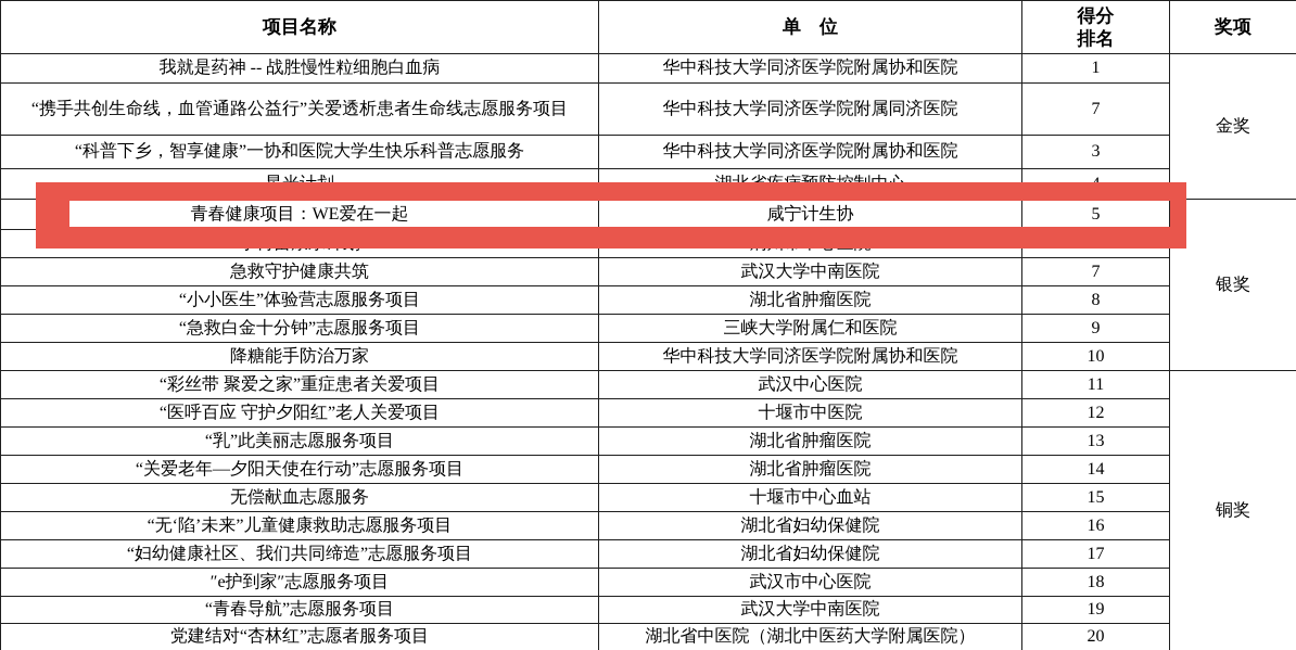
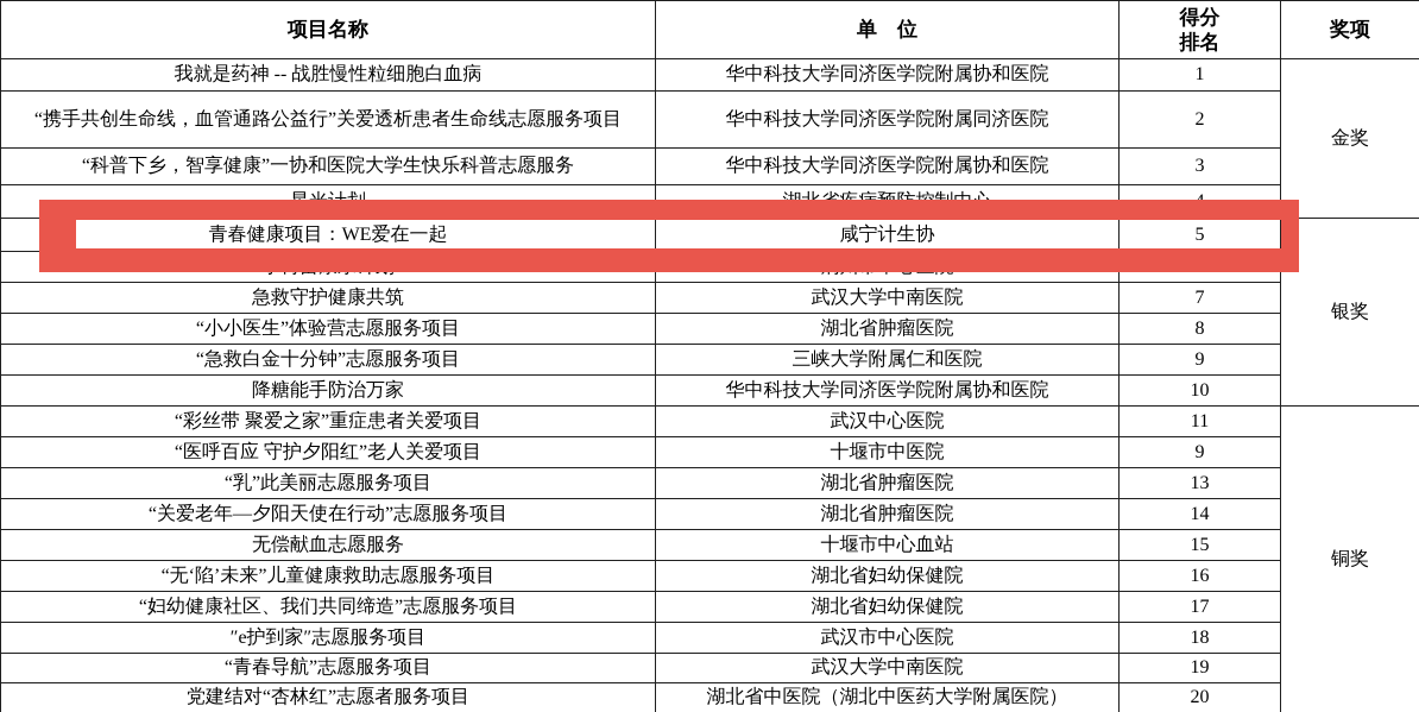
  项目名称	单 位	得分 排名	奖项
  我就是药神 -- 战胜慢性粒细胞白血病	华中科技大学同济医学院附属协和医院	1	金奖
- “携手共创生命线，血管通路公益行”关爱透析患者生命线志愿服务项目	华中科技大学同济医学院附属同济医院	7
+ “携手共创生命线，血管通路公益行”关爱透析患者生命线志愿服务项目	华中科技大学同济医学院附属同济医院	2
  “科普下乡，智享健康”一协和医院大学生快乐科普志愿服务	华中科技大学同济医学院附属协和医院	3
  星光计划	湖北省疾病预防控制中心	4
  青春健康项目：WE爱在一起	咸宁计生协	5	银奖
  小树苗康乐计划	荆州市中心医院	6
  急救守护健康共筑	武汉大学中南医院	7
  “小小医生”体验营志愿服务项目	湖北省肿瘤医院	8
  “急救白金十分钟”志愿服务项目	三峡大学附属仁和医院	9
  降糖能手防治万家	华中科技大学同济医学院附属协和医院	10
  “彩丝带 聚爱之家”重症患者关爱项目	武汉中心医院	11	铜奖
- “医呼百应 守护夕阳红”老人关爱项目	十堰市中医院	12
+ “医呼百应 守护夕阳红”老人关爱项目	十堰市中医院	9
  “乳”此美丽志愿服务项目	湖北省肿瘤医院	13
  “关爱老年—夕阳天使在行动”志愿服务项目	湖北省肿瘤医院	14
  无偿献血志愿服务	十堰市中心血站	15
  “无‘陷’未来”儿童健康救助志愿服务项目	湖北省妇幼保健院	16
  “妇幼健康社区、我们共同缔造”志愿服务项目	湖北省妇幼保健院	17
  ″e护到家″志愿服务项目	武汉市中心医院	18
  “青春导航”志愿服务项目	武汉大学中南医院	19
  党建结对“杏林红”志愿者服务项目	湖北省中医院（湖北中医药大学附属医院）	20
